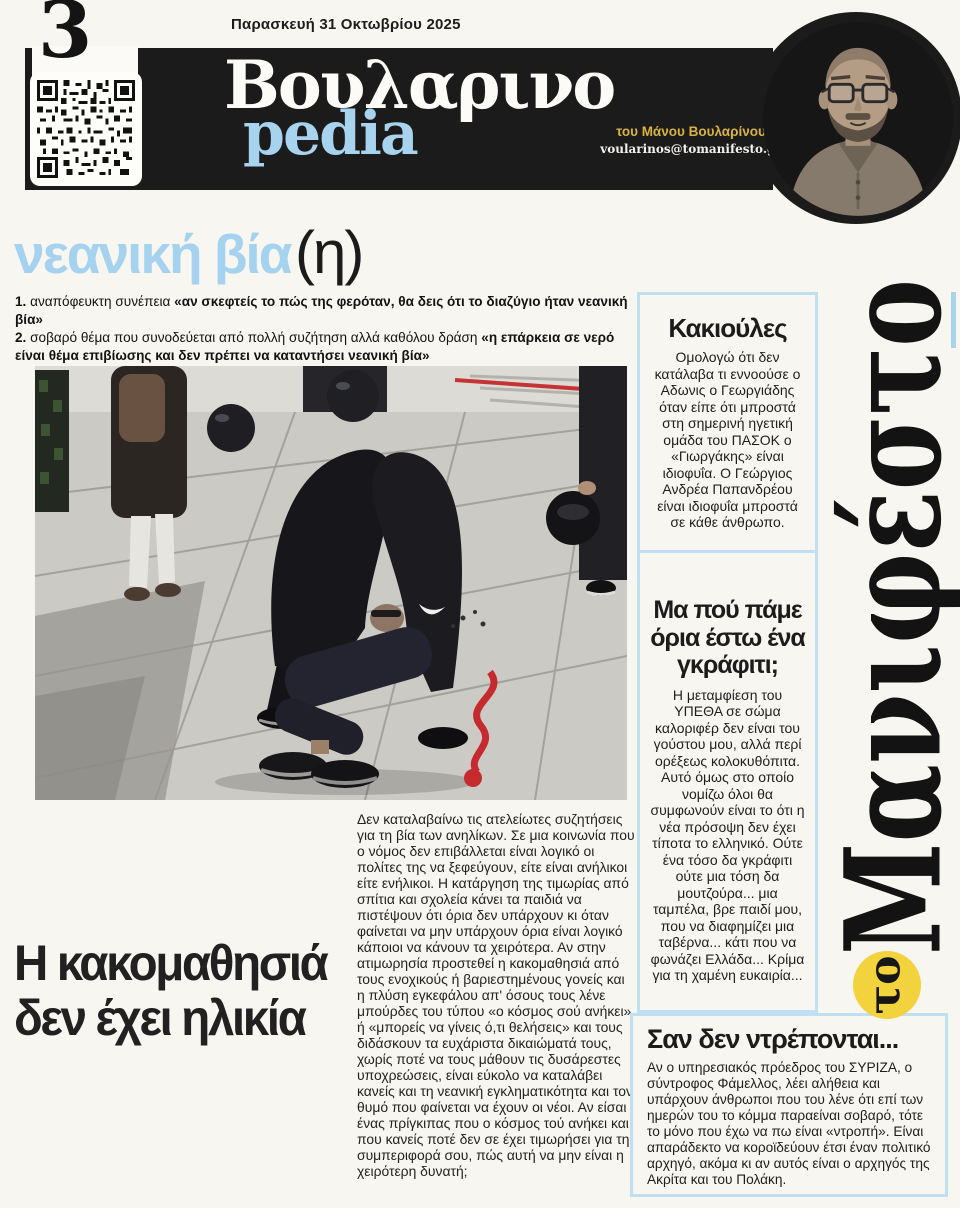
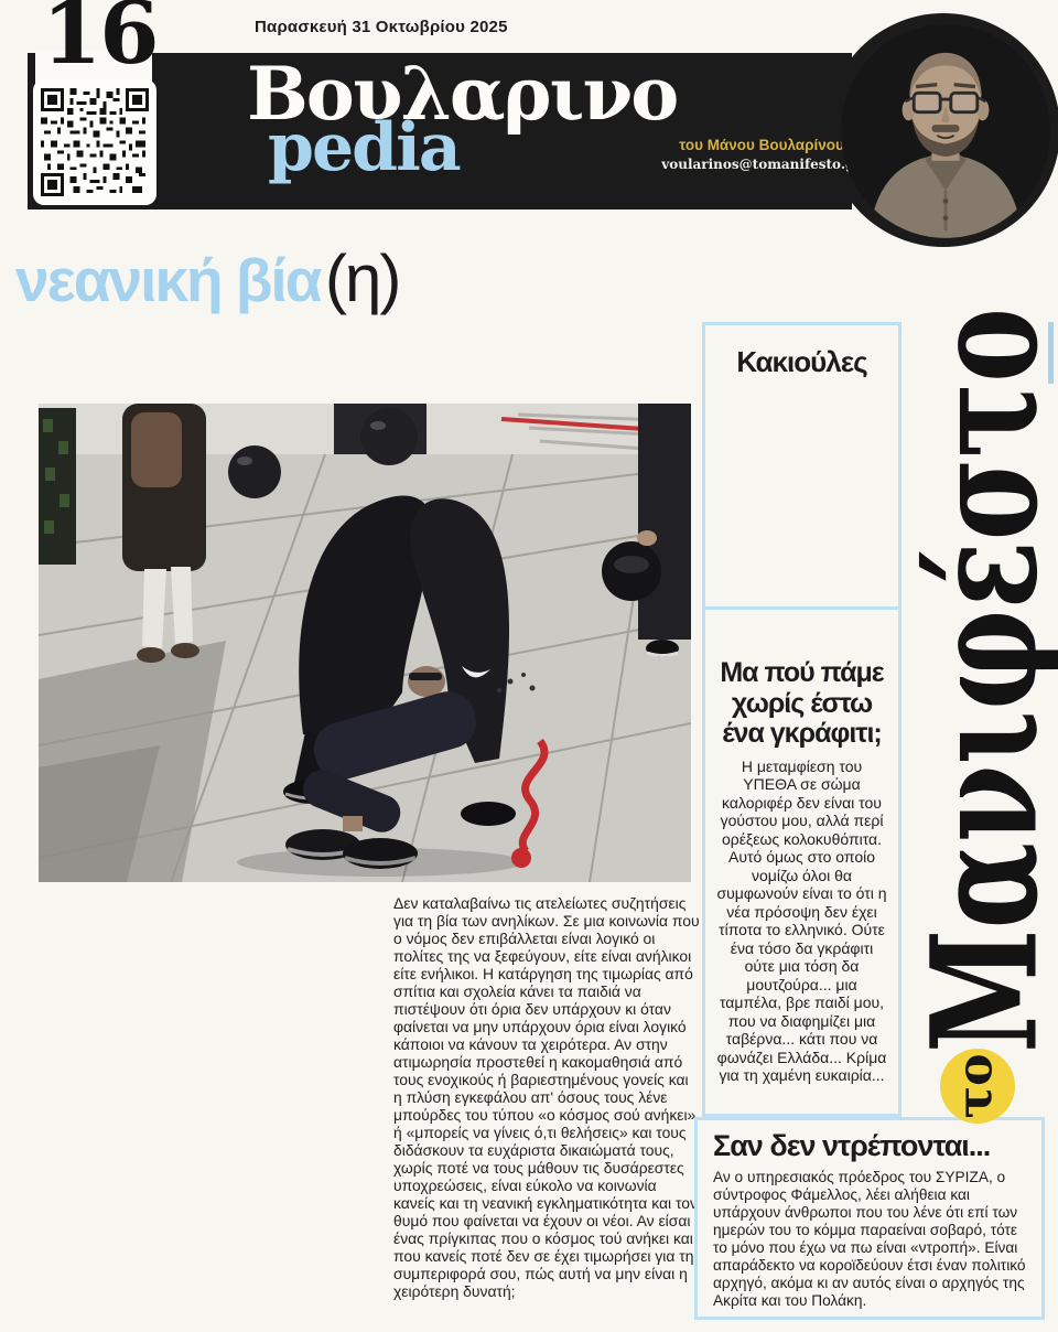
- 3
+ 16
  Παρασκευή 31 Οκτωβρίου 2025
  Βουλαρινο
  pedia
  του Μάνου Βουλαρίνου
  voularinos@tomanifesto.
  νεανική βία (η)
- 1. αναπόφευκτη συνέπεια «αν σκεφτείς το πώς της φερόταν, θα δεις ότι το διαζύγιο ήταν νεανική βία»
- 2. σοβαρό θέμα που συνοδεύεται από πολλή συζήτηση αλλά καθόλου δράση «η επάρκεια σε νερό είναι θέμα επιβίωσης και δεν πρέπει να καταντήσει νεανική βία»
- Η κακομαθησιά
- δεν έχει ηλικία
- Δεν καταλαβαίνω τις ατελείωτες συζητήσεις για τη βία των ανηλίκων. Σε μια κοινωνία που ο νόμος δεν επιβάλλεται είναι λογικό οι πολίτες της να ξεφεύγουν, είτε είναι ανήλικοι είτε ενήλικοι. Η κατάργηση της τιμωρίας από σπίτια και σχολεία κάνει τα παιδιά να πιστέψουν ότι όρια δεν υπάρχουν κι όταν φαίνεται να μην υπάρχουν όρια είναι λογικό κάποιοι να κάνουν τα χειρότερα. Αν στην ατιμωρησία προστεθεί η κακομαθησιά από τους ενοχικούς ή βαριεστημένους γονείς και η πλύση εγκεφάλου απ' όσους τους λένε μπούρδες του τύπου «ο κόσμος σού ανήκει» ή «μπορείς να γίνεις ό,τι θελήσεις» και τους διδάσκουν τα ευχάριστα δικαιώματά τους, χωρίς ποτέ να τους μάθουν τις δυσάρεστες υποχρεώσεις, είναι εύκολο να καταλάβει κανείς και τη νεανική εγκληματικότητα και τον θυμό που φαίνεται να έχουν οι νέοι. Αν είσαι ένας πρίγκιπας που ο κόσμος τού ανήκει και που κανείς ποτέ δεν σε έχει τιμωρήσει για τη συμπεριφορά σου, πώς αυτή να μην είναι η χειρότερη δυνατή;
+ Δεν καταλαβαίνω τις ατελείωτες συζητήσεις για τη βία των ανηλίκων. Σε μια κοινωνία που ο νόμος δεν επιβάλλεται είναι λογικό οι πολίτες της να ξεφεύγουν, είτε είναι ανήλικοι είτε ενήλικοι. Η κατάργηση της τιμωρίας από σπίτια και σχολεία κάνει τα παιδιά να πιστέψουν ότι όρια δεν υπάρχουν κι όταν φαίνεται να μην υπάρχουν όρια είναι λογικό κάποιοι να κάνουν τα χειρότερα. Αν στην ατιμωρησία προστεθεί η κακομαθησιά από τους ενοχικούς ή βαριεστημένους γονείς και η πλύση εγκεφάλου απ' όσους τους λένε μπούρδες του τύπου «ο κόσμος σού ανήκει» ή «μπορείς να γίνεις ό,τι θελήσεις» και τους διδάσκουν τα ευχάριστα δικαιώματά τους, χωρίς ποτέ να τους μάθουν τις δυσάρεστες υποχρεώσεις, είναι εύκολο να κοινωνία κανείς και τη νεανική εγκληματικότητα και τον θυμό που φαίνεται να έχουν οι νέοι. Αν είσαι ένας πρίγκιπας που ο κόσμος τού ανήκει και που κανείς ποτέ δεν σε έχει τιμωρήσει για τη συμπεριφορά σου, πώς αυτή να μην είναι η χειρότερη δυνατή;
  Κακιούλες
- Ομολογώ ότι δεν κατάλαβα τι εννοούσε ο Αδωνις ο Γεωργιάδης όταν είπε ότι μπροστά στη σημερινή ηγετική ομάδα του ΠΑΣΟΚ ο «Γιωργάκης» είναι ιδιοφυΐα. Ο Γεώργιος Ανδρέα Παπανδρέου είναι ιδιοφυΐα μπροστά σε κάθε άνθρωπο.
- Μα πού πάμε όρια έστω ένα γκράφιτι;
+ Μα πού πάμε χωρίς έστω ένα γκράφιτι;
  Η μεταμφίεση του ΥΠΕΘΑ σε σώμα καλοριφέρ δεν είναι του γούστου μου, αλλά περί ορέξεως κολοκυθόπιτα. Αυτό όμως στο οποίο νομίζω όλοι θα συμφωνούν είναι το ότι η νέα πρόσοψη δεν έχει τίποτα το ελληνικό. Ούτε ένα τόσο δα γκράφιτι ούτε μια τόση δα μουτζούρα... μια ταμπέλα, βρε παιδί μου, που να διαφημίζει μια ταβέρνα... κάτι που να φωνάζει Ελλάδα... Κρίμα για τη χαμένη ευκαιρία...
  Σαν δεν ντρέπονται...
  Αν ο υπηρεσιακός πρόεδρος του ΣΥΡΙΖΑ, ο σύντροφος Φάμελλος, λέει αλήθεια και υπάρχουν άνθρωποι που του λένε ότι επί των ημερών του το κόμμα παραείναι σοβαρό, τότε το μόνο που έχω να πω είναι «ντροπή». Είναι απαράδεκτο να κοροϊδεύουν έτσι έναν πολιτικό αρχηγό, ακόμα κι αν αυτός είναι ο αρχηγός της Ακρίτα και του Πολάκη.
